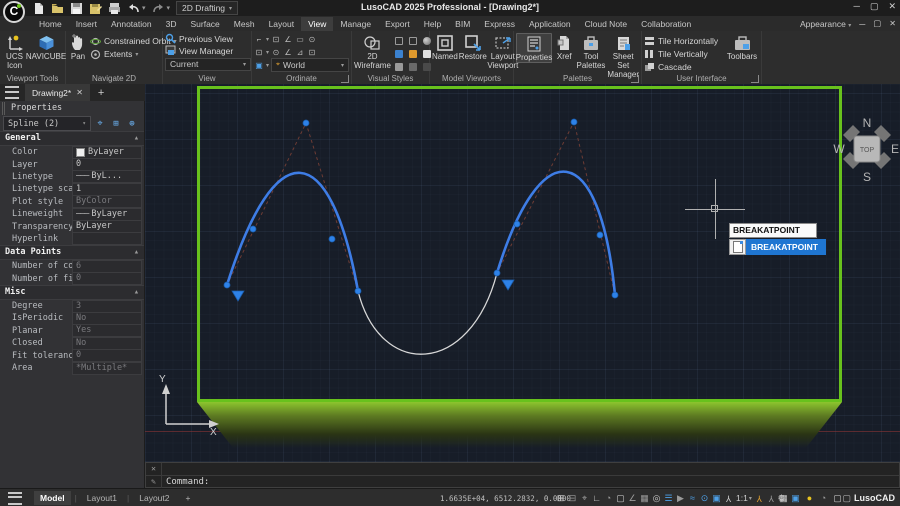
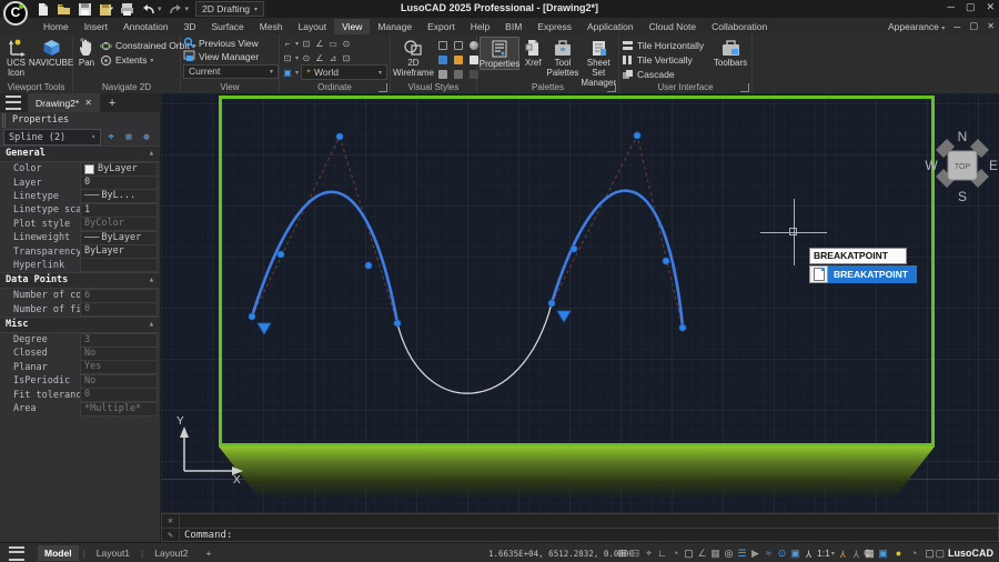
  C
  2D Drafting
  LusoCAD 2025 Professional - [Drawing2*]
  ─
  ▢
  ✕
  Home
  Insert
  Annotation
  3D
  Surface
  Mesh
  Layout
  View
  Manage
  Export
  Help
  BIM
  Express
  Application
  Cloud Note
  Collaboration
  Appearance
  ─
  ▢
  ✕
  UCS Icon
  NAVICUBE
  Viewport Tools
  Pan
  Constrained Orbi
  Extents
  Navigate 2D
  Previous View
  View Manager
  Current
  View
  ⌐
  ⊡
  ∠
  ▭
  ⊙
  ⊡
  ⊙
  ∠
  ⊿
  ⊡
  ▣
  World
  Ordinate
  2D Wireframe
  Visual Styles
- Named
- Restore
- Layout Viewport
- Model Viewports
  Properties
  Xref
  Tool Palettes
  Sheet Set Manager
  Palettes
  Tile Horizontally
  Tile Vertically
  Cascade
  Toolbars
  User Interface
  N
  S
  E
  W
  Y
  X
  BREAKATPOINT
  BREAKATPOINT
  Drawing2*
  ✕
  +
  Properties
  Spline (2)
  ⌖
  ⊞
  ⊕
  General
  ▴
  Color
  ByLayer
  Layer
  0
  Linetype
  ———
  ByL...
  Linetype sca
  1
  Plot style
  ByColor
  Lineweight
  ———
  ByLayer
  Transparency
  ByLayer
  Hyperlink
  Data Points
  ▴
  6
  Number of fi
  0
  Misc
  ▴
  Degree
  3
- IsPeriodic
+ Closed
  No
  Planar
  Yes
- Closed
+ IsPeriodic
  No
  Fit toleranc
  0
  Area
  *Multiple*
  ✕
  ✎
  Command:
  Model
  |
  Layout1
  Layout2
  +
  1.6635E+04, 6512.2832, 0.0000
  ⊞
  ⊟
  ⌖
  ∟
  ◔
  ▢
  ∠
  ▦
  ◎
  ☰
  ▶
  ≈
  ⊙
  ▣
  ⅄
  1:1
  ⅄
  ⅄
  ▦
  ⚙
  ▣
  ●
  ◔
  ▢
  ▢
  LusoCAD
